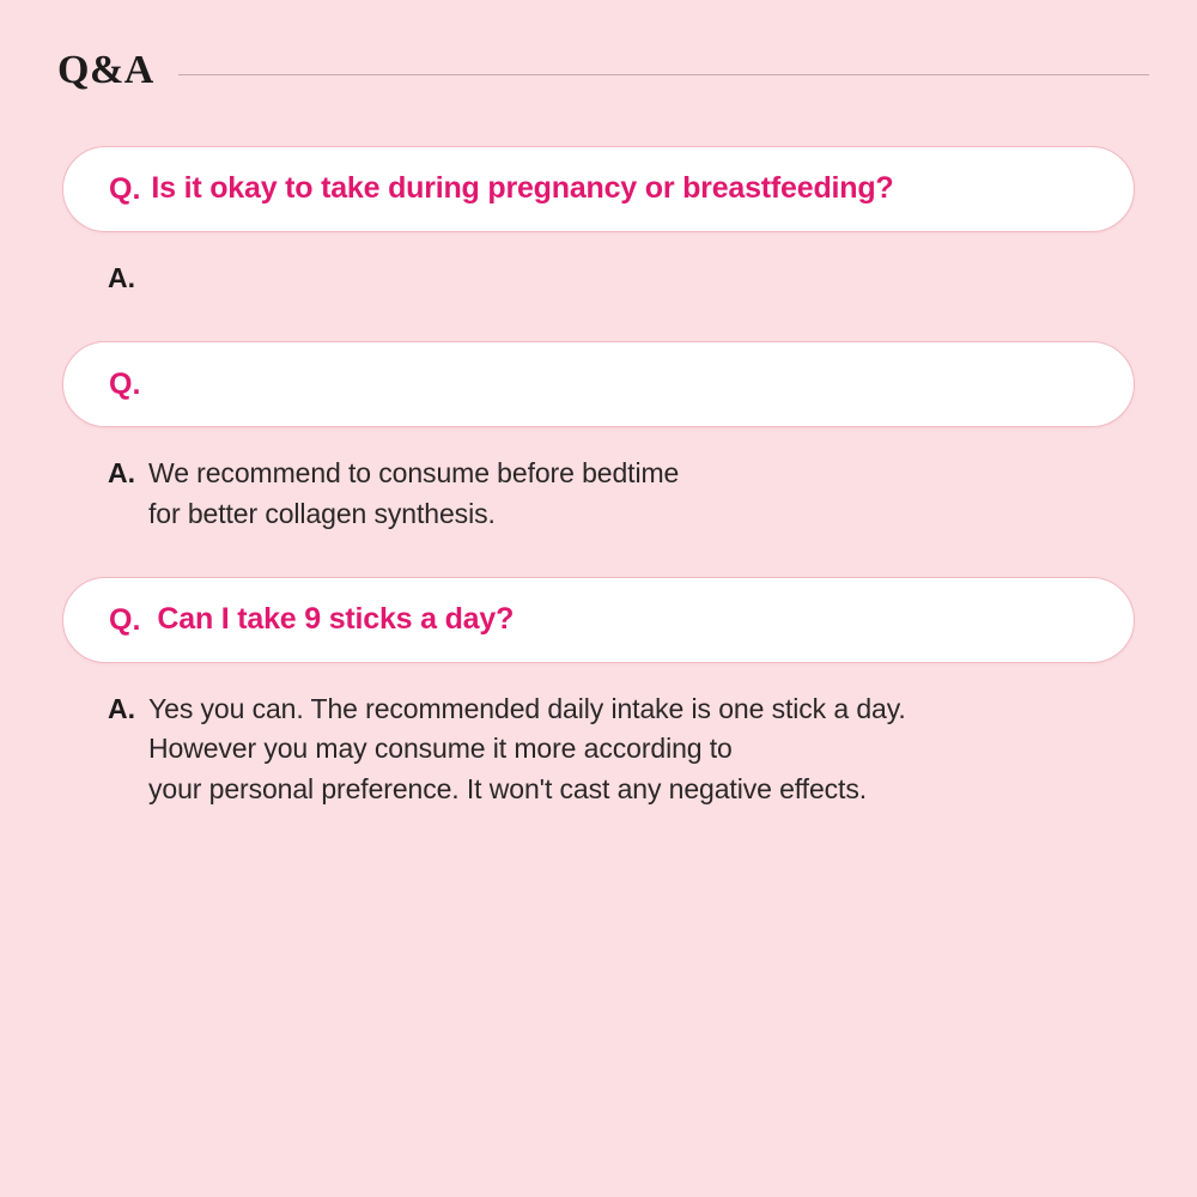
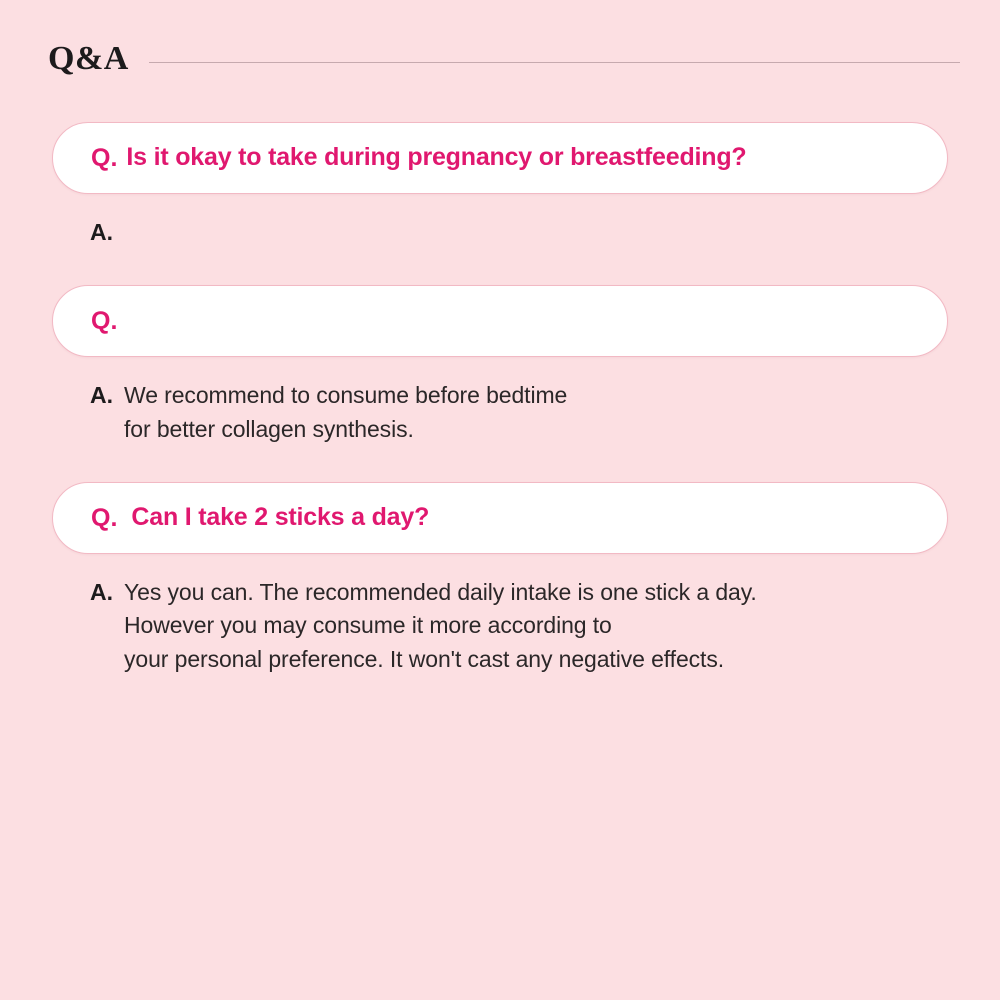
  Q&A
  Q.
  Is it okay to take during pregnancy or breastfeeding?
  A.
  Q.
  A.
  We recommend to consume before bedtime
  for better collagen synthesis.
  Q.
- Can I take 9 sticks a day?
+ Can I take 2 sticks a day?
  A.
  Yes you can. The recommended daily intake is one stick a day.
  However you may consume it more according to
  your personal preference. It won't cast any negative effects.
